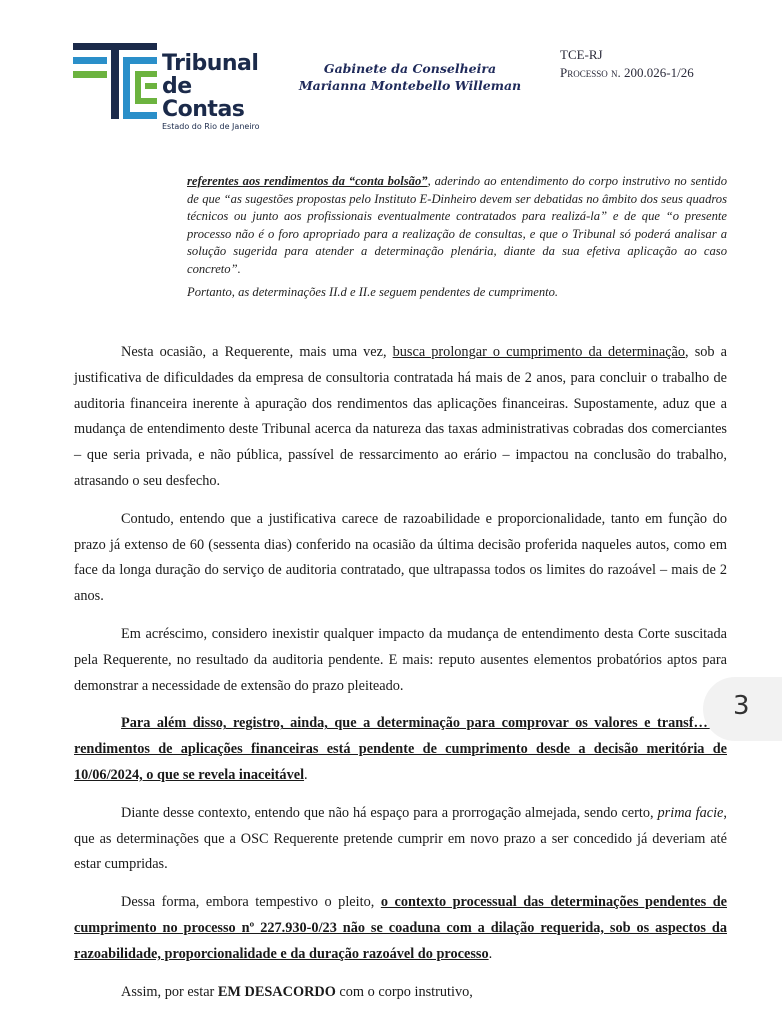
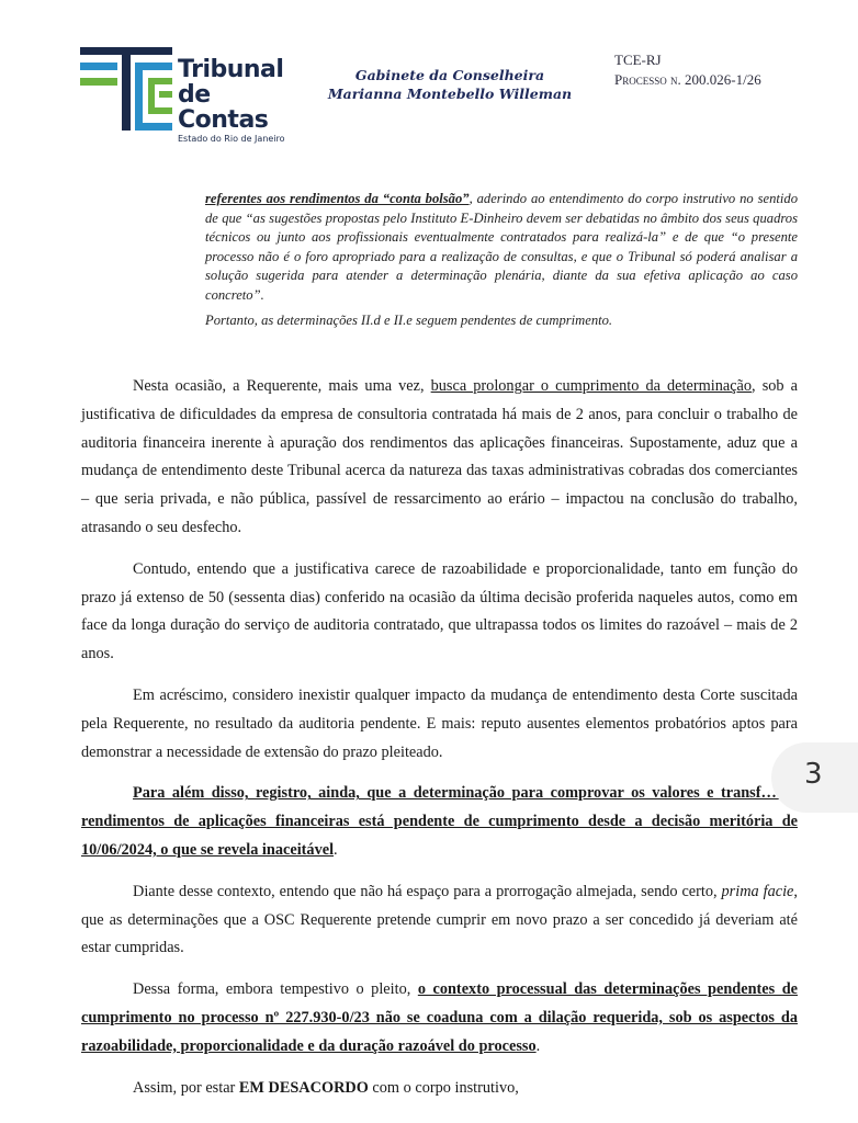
  Tribunal
  de Contas
  Estado do Rio de Janeiro
  Gabinete da Conselheira
  Marianna Montebello Willeman
  TCE-RJ
  Processo n. 200.026-1/26
  referentes aos rendimentos da “conta bolsão”, aderindo ao entendimento do corpo instrutivo no sentido de que “as sugestões propostas pelo Instituto E-Dinheiro devem ser debatidas no âmbito dos seus quadros técnicos ou junto aos profissionais eventualmente contratados para realizá-la” e de que “o presente processo não é o foro apropriado para a realização de consultas, e que o Tribunal só poderá analisar a solução sugerida para atender a determinação plenária, diante da sua efetiva aplicação ao caso concreto”.
  Portanto, as determinações II.d e II.e seguem pendentes de cumprimento.
  Nesta ocasião, a Requerente, mais uma vez, busca prolongar o cumprimento da determinação, sob a justificativa de dificuldades da empresa de consultoria contratada há mais de 2 anos, para concluir o trabalho de auditoria financeira inerente à apuração dos rendimentos das aplicações financeiras. Supostamente, aduz que a mudança de entendimento deste Tribunal acerca da natureza das taxas administrativas cobradas dos comerciantes – que seria privada, e não pública, passível de ressarcimento ao erário – impactou na conclusão do trabalho, atrasando o seu desfecho.
- Contudo, entendo que a justificativa carece de razoabilidade e proporcionalidade, tanto em função do prazo já extenso de 60 (sessenta dias) conferido na ocasião da última decisão proferida naqueles autos, como em face da longa duração do serviço de auditoria contratado, que ultrapassa todos os limites do razoável – mais de 2 anos.
+ Contudo, entendo que a justificativa carece de razoabilidade e proporcionalidade, tanto em função do prazo já extenso de 50 (sessenta dias) conferido na ocasião da última decisão proferida naqueles autos, como em face da longa duração do serviço de auditoria contratado, que ultrapassa todos os limites do razoável – mais de 2 anos.
  Em acréscimo, considero inexistir qualquer impacto da mudança de entendimento desta Corte suscitada pela Requerente, no resultado da auditoria pendente. E mais: reputo ausentes elementos probatórios aptos para demonstrar a necessidade de extensão do prazo pleiteado.
  Para além disso, registro, ainda, que a determinação para comprovar os valores e transf… rendimentos de aplicações financeiras está pendente de cumprimento desde a decisão meritória de 10/06/2024, o que se revela inaceitável.
  Diante desse contexto, entendo que não há espaço para a prorrogação almejada, sendo certo, prima facie, que as determinações que a OSC Requerente pretende cumprir em novo prazo a ser concedido já deveriam até estar cumpridas.
  Dessa forma, embora tempestivo o pleito, o contexto processual das determinações pendentes de cumprimento no processo nº 227.930-0/23 não se coaduna com a dilação requerida, sob os aspectos da razoabilidade, proporcionalidade e da duração razoável do processo.
  Assim, por estar EM DESACORDO com o corpo instrutivo,
  3
